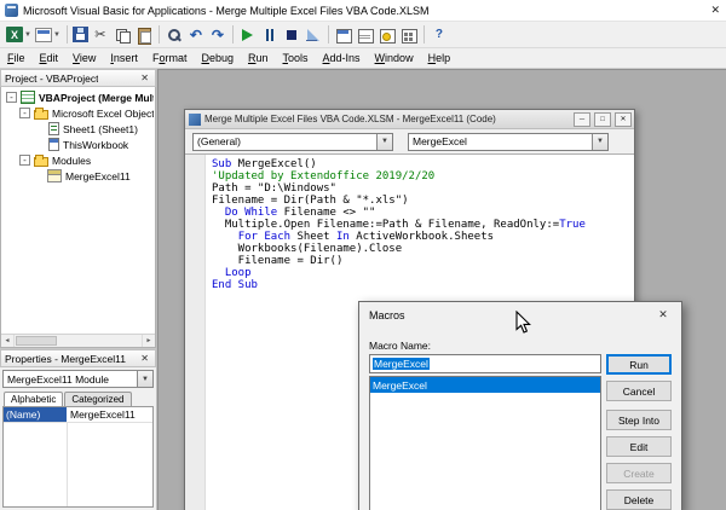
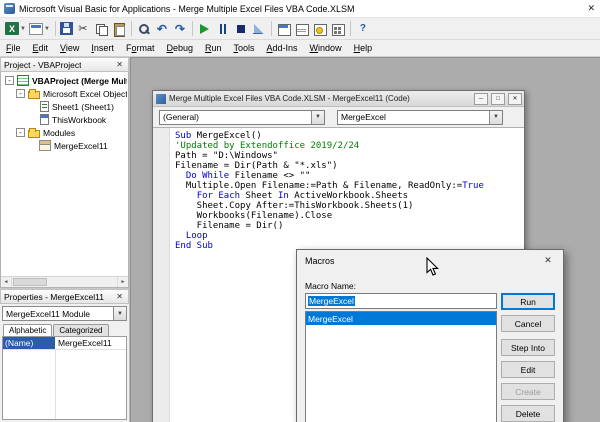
  Microsoft Visual Basic for Applications - Merge Multiple Excel Files VBA Code.XLSM
  ✕
  X
  ✂
  ↶
  ↷
  ?
  File
  Edit
  View
  Insert
  Format
  Debug
  Run
  Tools
  Add-Ins
  Window
  Help
  Project - VBAProject
  ✕
  -
  VBAProject (Merge Mul
  -
  Microsoft Excel Object
  Sheet1 (Sheet1)
  ThisWorkbook
  -
  Modules
  MergeExcel11
  Properties - MergeExcel11
  ✕
  MergeExcel11 Module
  Alphabetic
  Categorized
  (Name)
  MergeExcel11
  Merge Multiple Excel Files VBA Code.XLSM - MergeExcel11 (Code)
  (General)
  MergeExcel
  Sub MergeExcel()
- 'Updated by Extendoffice 2019/2/20
+ 'Updated by Extendoffice 2019/2/24
  Path = "D:\Windows"
  Filename = Dir(Path & "*.xls")
  Do While Filename <> ""
  Multiple.Open Filename:=Path & Filename, ReadOnly:=True
  For Each Sheet In ActiveWorkbook.Sheets
+ Sheet.Copy After:=ThisWorkbook.Sheets(1)
  Workbooks(Filename).Close
  Filename = Dir()
  Loop
  End Sub
  Macros
  ✕
  Macro Name:
  MergeExcel
  MergeExcel
  Run
  Cancel
  Step Into
  Edit
  Create
  Delete
